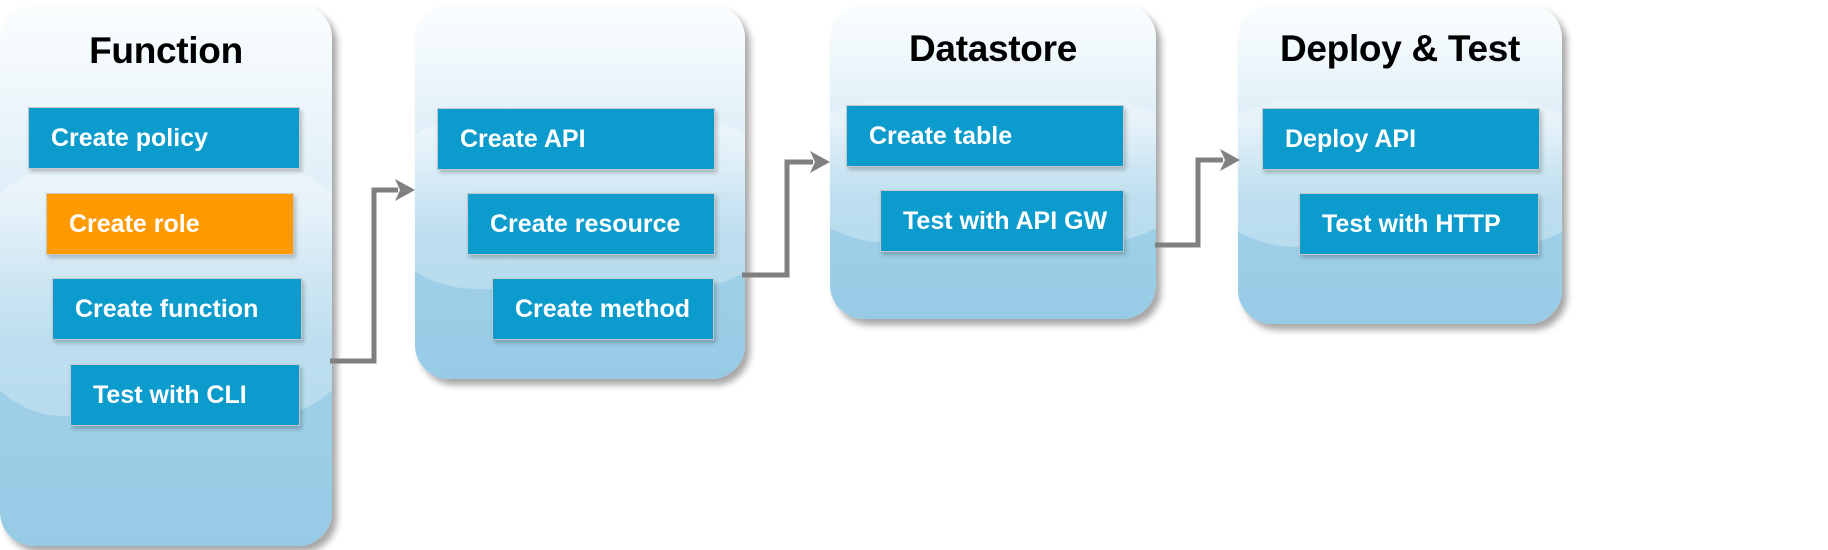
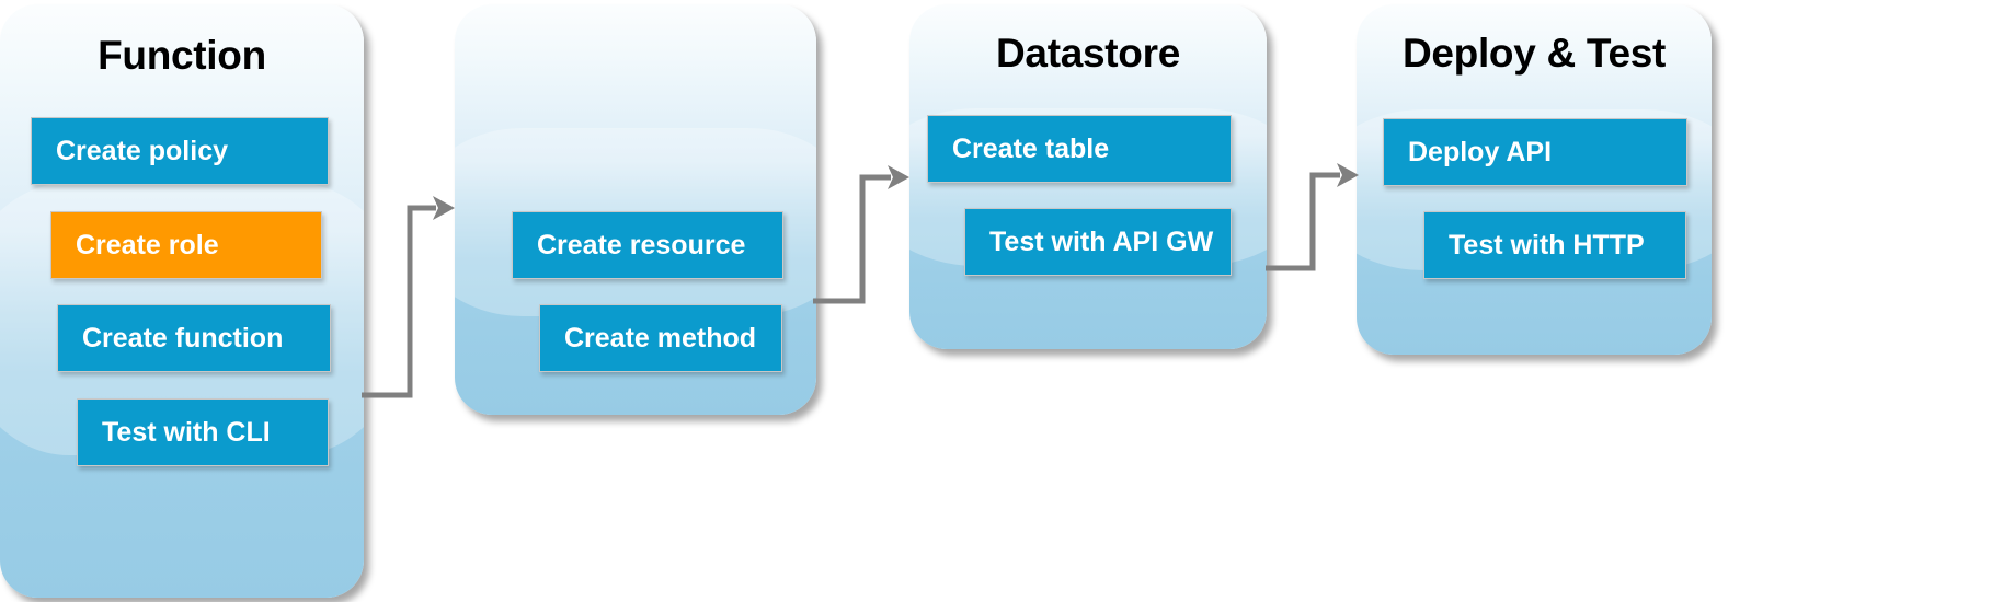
  Function
  Create policy
  Create role
  Create function
  Test with CLI
- Create API
  Create resource
  Create method
  Datastore
  Create table
  Test with API GW
  Deploy & Test
  Deploy API
  Test with HTTP
